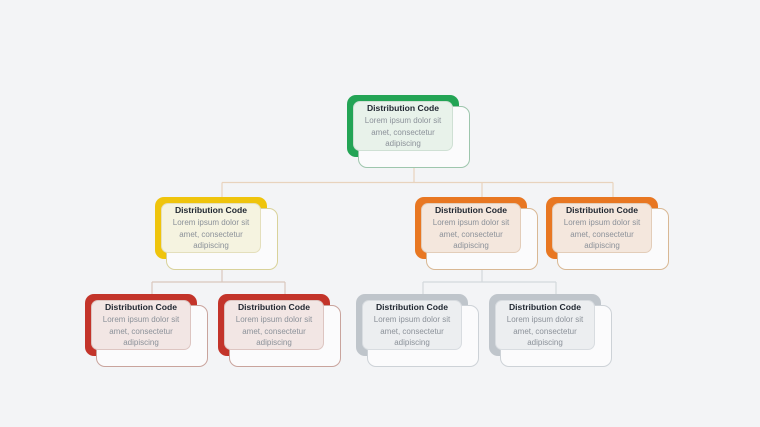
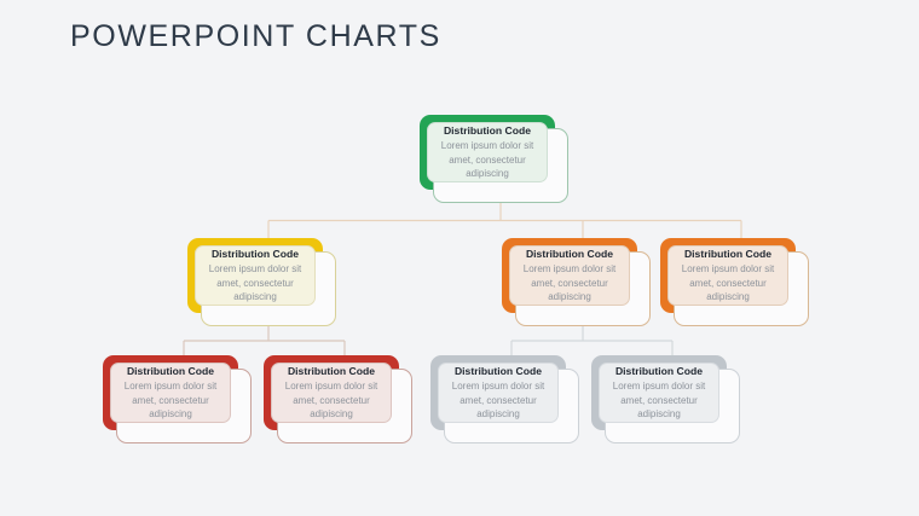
+ POWERPOINT CHARTS
  Distribution Code
  Lorem ipsum dolor sit amet, consectetur adipiscing
  Distribution Code
  Lorem ipsum dolor sit amet, consectetur adipiscing
  Distribution Code
  Lorem ipsum dolor sit amet, consectetur adipiscing
  Distribution Code
  Lorem ipsum dolor sit amet, consectetur adipiscing
  Distribution Code
  Lorem ipsum dolor sit amet, consectetur adipiscing
  Distribution Code
  Lorem ipsum dolor sit amet, consectetur adipiscing
  Distribution Code
  Lorem ipsum dolor sit amet, consectetur adipiscing
  Distribution Code
  Lorem ipsum dolor sit amet, consectetur adipiscing
